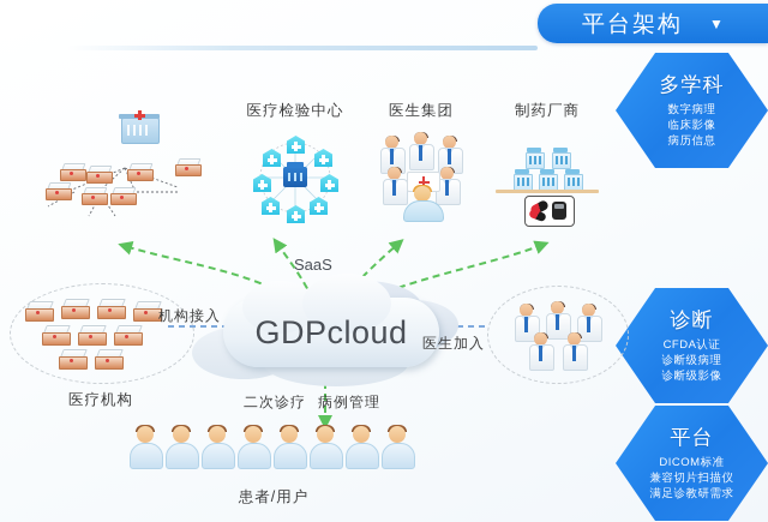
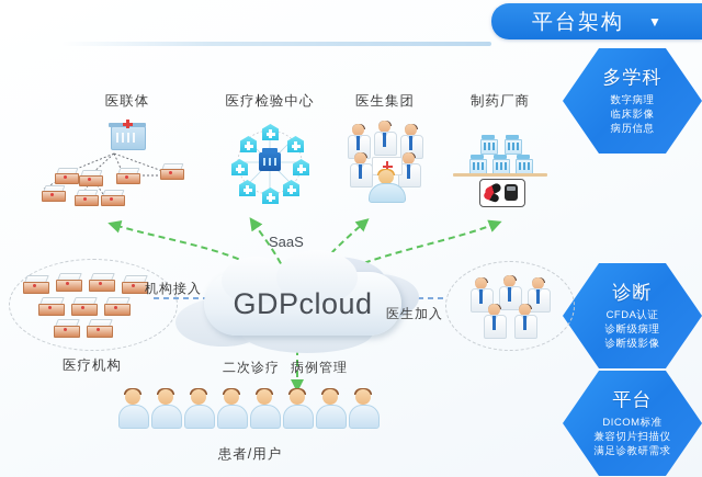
  平台架构
  ▼
  多学科
  数字病理
  临床影像
  病历信息
  诊断
  CFDA认证
  诊断级病理
  诊断级影像
  平台
  DICOM标准
  兼容切片扫描仪
  满足诊教研需求
+ 医联体
  医疗检验中心
  医生集团
  制药厂商
  医疗机构
  GDPcloud
  SaaS
  机构接入
  医生加入
  二次诊疗
  病例管理
  患者/用户
